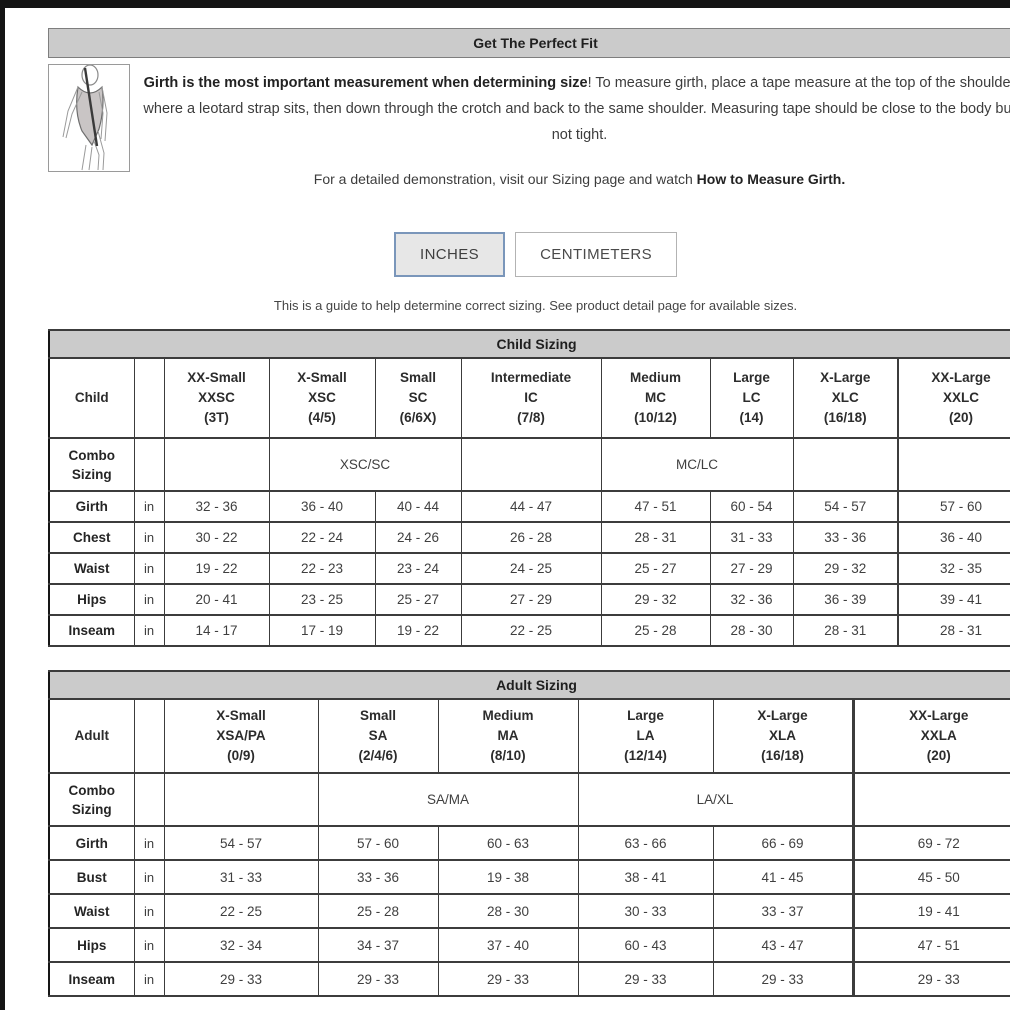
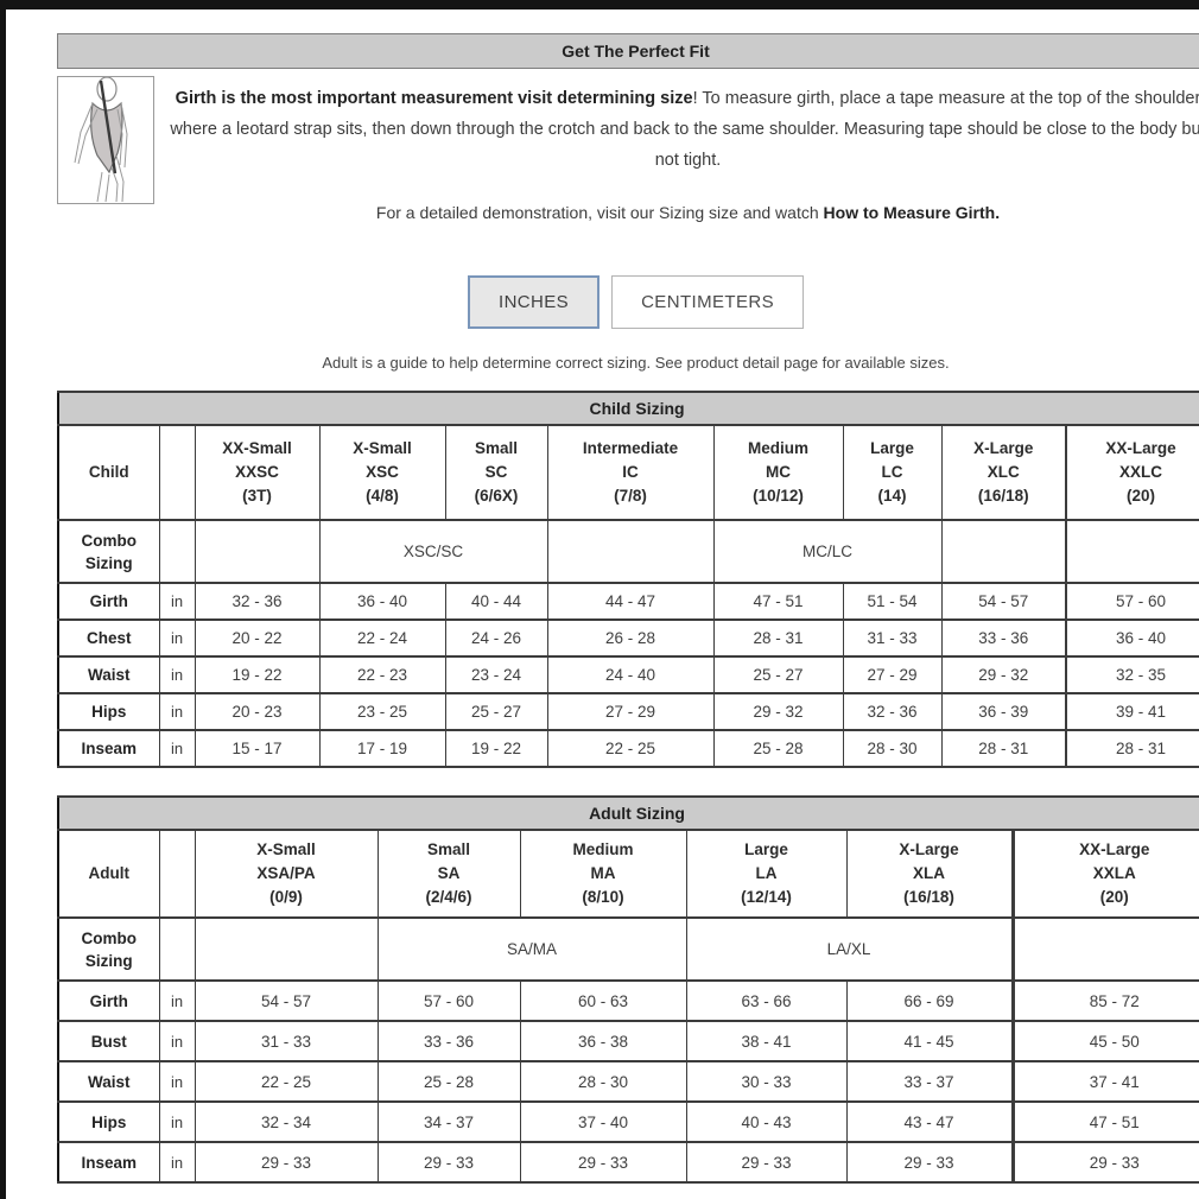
  Get The Perfect Fit
- Girth is the most important measurement when determining size! To measure girth, place a tape measure at the top of the shoulde where a leotard strap sits, then down through the crotch and back to the same shoulder. Measuring tape should be close to the body bu not tight.
+ Girth is the most important measurement visit determining size! To measure girth, place a tape measure at the top of the shoulder where a leotard strap sits, then down through the crotch and back to the same shoulder. Measuring tape should be close to the body bu not tight.
- For a detailed demonstration, visit our Sizing page and watch How to Measure Girth.
+ For a detailed demonstration, visit our Sizing size and watch How to Measure Girth.
  INCHES CENTIMETERS
- This is a guide to help determine correct sizing. See product detail page for available sizes.
+ Adult is a guide to help determine correct sizing. See product detail page for available sizes.
  Child Sizing
- Child		XX-SmallXXSC(3T)	X-SmallXSC(4/5)	SmallSC(6/6X)	IntermediateIC(7/8)	MediumMC(10/12)	LargeLC(14)	X-LargeXLC(16/18)	XX-LargeXXLC(20)
+ Child		XX-SmallXXSC(3T)	X-SmallXSC(4/8)	SmallSC(6/6X)	IntermediateIC(7/8)	MediumMC(10/12)	LargeLC(14)	X-LargeXLC(16/18)	XX-LargeXXLC(20)
  Combo Sizing			XSC/SC		MC/LC
- Girth	in	32 - 36	36 - 40	40 - 44	44 - 47	47 - 51	60 - 54	54 - 57	57 - 60
+ Girth	in	32 - 36	36 - 40	40 - 44	44 - 47	47 - 51	51 - 54	54 - 57	57 - 60
- Chest	in	30 - 22	22 - 24	24 - 26	26 - 28	28 - 31	31 - 33	33 - 36	36 - 40
+ Chest	in	20 - 22	22 - 24	24 - 26	26 - 28	28 - 31	31 - 33	33 - 36	36 - 40
- Waist	in	19 - 22	22 - 23	23 - 24	24 - 25	25 - 27	27 - 29	29 - 32	32 - 35
+ Waist	in	19 - 22	22 - 23	23 - 24	24 - 40	25 - 27	27 - 29	29 - 32	32 - 35
- Hips	in	20 - 41	23 - 25	25 - 27	27 - 29	29 - 32	32 - 36	36 - 39	39 - 41
+ Hips	in	20 - 23	23 - 25	25 - 27	27 - 29	29 - 32	32 - 36	36 - 39	39 - 41
- Inseam	in	14 - 17	17 - 19	19 - 22	22 - 25	25 - 28	28 - 30	28 - 31	28 - 31
+ Inseam	in	15 - 17	17 - 19	19 - 22	22 - 25	25 - 28	28 - 30	28 - 31	28 - 31
  Adult Sizing
  Adult		X-SmallXSA/PA(0/9)	SmallSA(2/4/6)	MediumMA(8/10)	LargeLA(12/14)	X-LargeXLA(16/18)	XX-LargeXXLA(20)
  Combo Sizing			SA/MA	LA/XL
- Girth	in	54 - 57	57 - 60	60 - 63	63 - 66	66 - 69	69 - 72
+ Girth	in	54 - 57	57 - 60	60 - 63	63 - 66	66 - 69	85 - 72
- Bust	in	31 - 33	33 - 36	19 - 38	38 - 41	41 - 45	45 - 50
+ Bust	in	31 - 33	33 - 36	36 - 38	38 - 41	41 - 45	45 - 50
- Waist	in	22 - 25	25 - 28	28 - 30	30 - 33	33 - 37	19 - 41
+ Waist	in	22 - 25	25 - 28	28 - 30	30 - 33	33 - 37	37 - 41
- Hips	in	32 - 34	34 - 37	37 - 40	60 - 43	43 - 47	47 - 51
+ Hips	in	32 - 34	34 - 37	37 - 40	40 - 43	43 - 47	47 - 51
  Inseam	in	29 - 33	29 - 33	29 - 33	29 - 33	29 - 33	29 - 33
